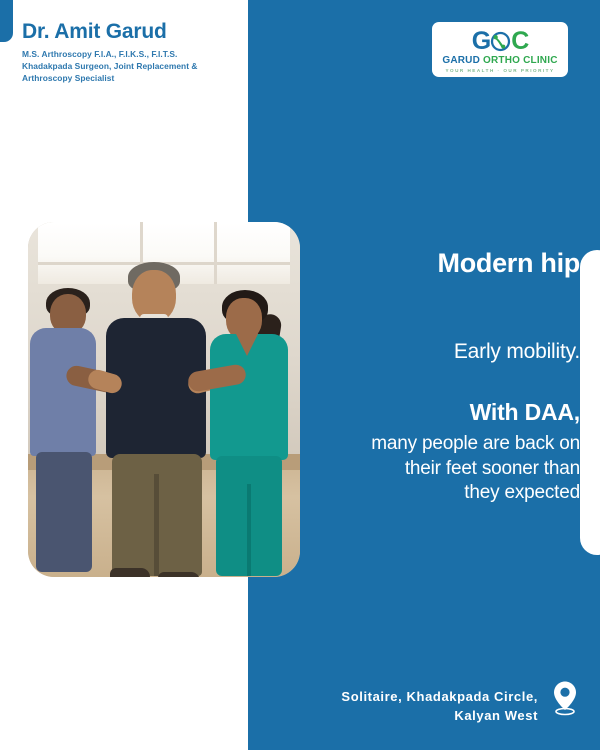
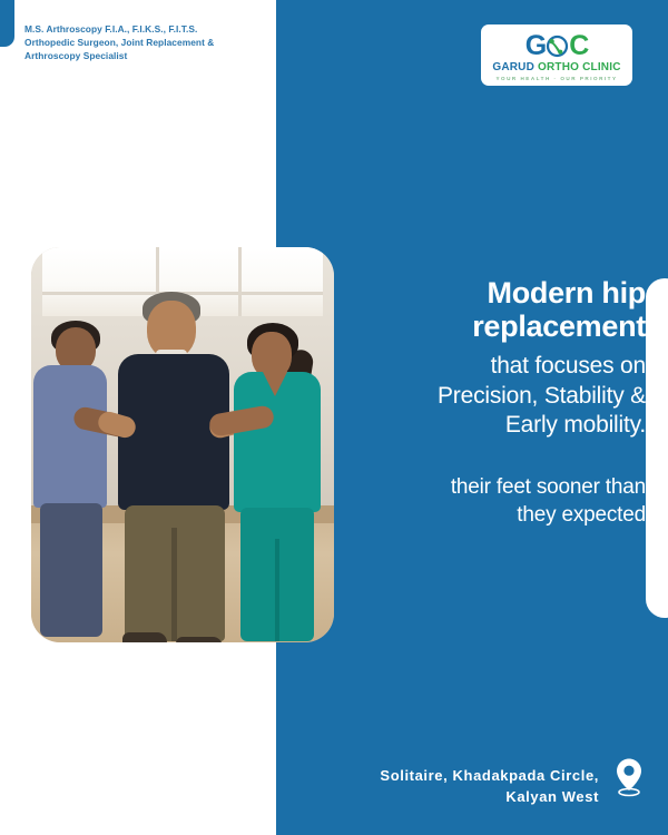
- Dr. Amit Garud
  M.S. Arthroscopy F.I.A., F.I.K.S., F.I.T.S.
- Khadakpada Surgeon, Joint Replacement &
+ Orthopedic Surgeon, Joint Replacement &
  Arthroscopy Specialist
  G
  C
  GARUD ORTHO CLINIC
  Modern hip
+ replacement
+ that focuses on
+ Precision, Stability &
  Early mobility.
- With DAA,
- many people are back on
  their feet sooner than
  they expected
  Solitaire, Khadakpada Circle,
  Kalyan West
